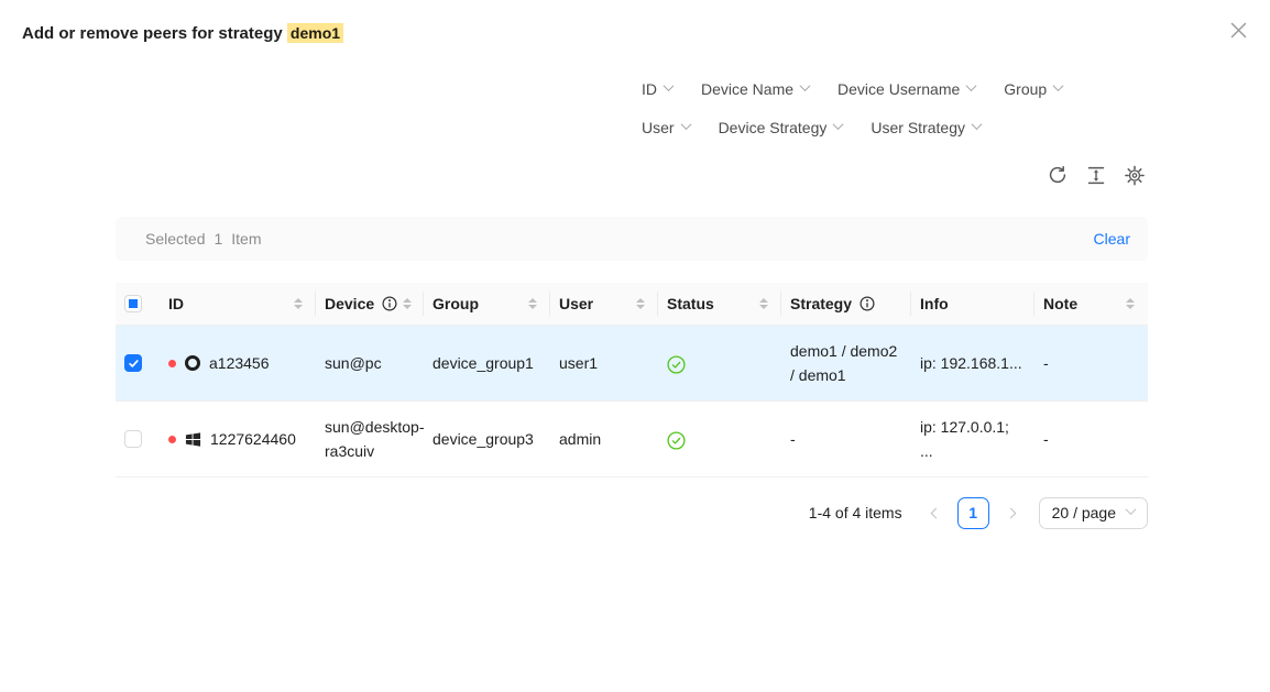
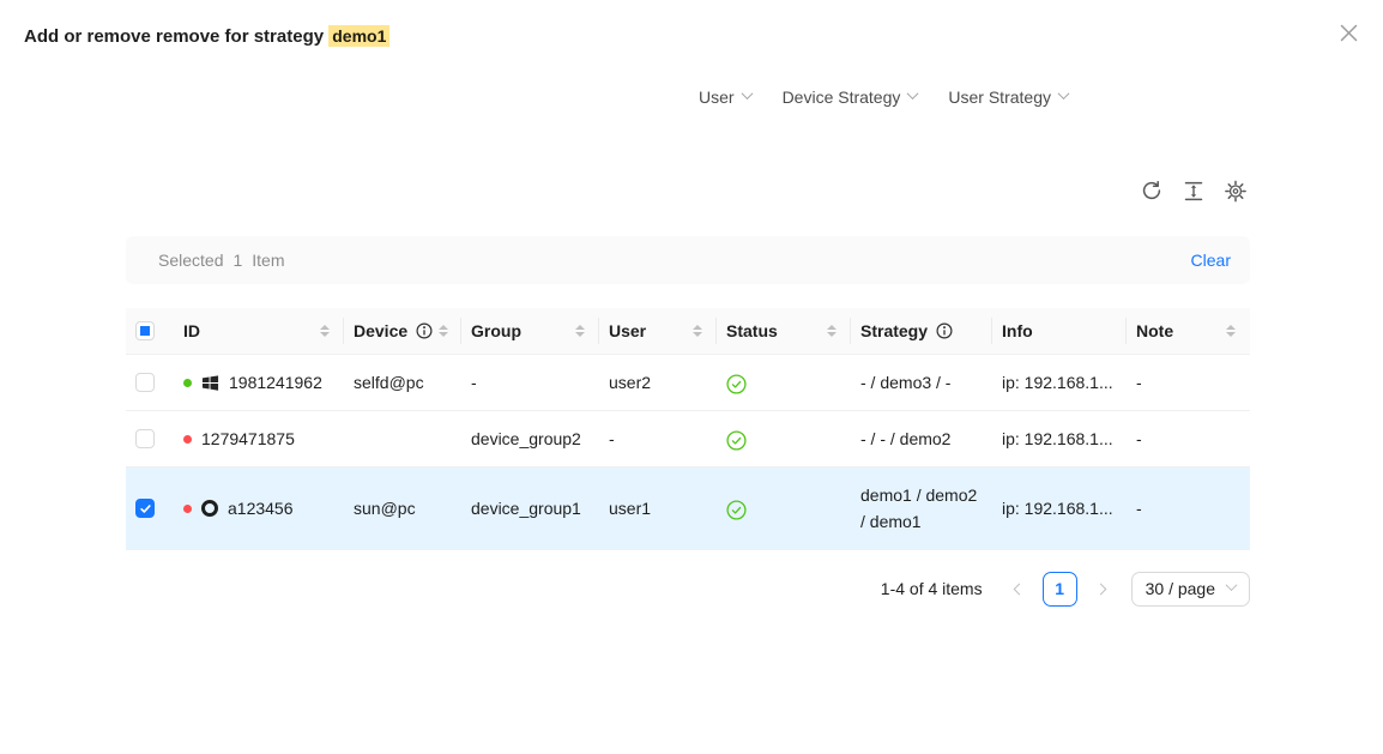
- Add or remove peers for strategy demo1
+ Add or remove remove for strategy demo1
- ID
- Device Name
- Device Username
- Group
  User
  Device Strategy
  User Strategy
  Selected
  1
  Item
  Clear
  	ID	Device	Group	User	Status	Strategy	Info	Note
+ 	1981241962	selfd@pc	-	user2		- / demo3 / -	ip: 192.168.1...	-
+ 	1279471875		device_group2	-		- / - / demo2	ip: 192.168.1...	-
  	a123456	sun@pc	device_group1	user1		demo1 / demo2 / demo1	ip: 192.168.1...	-
- 	1227624460	sun@desktop-ra3cuiv	device_group3	admin		-	ip: 127.0.0.1; ...	-
  1-4 of 4 items
  1
- 20 / page
+ 30 / page
